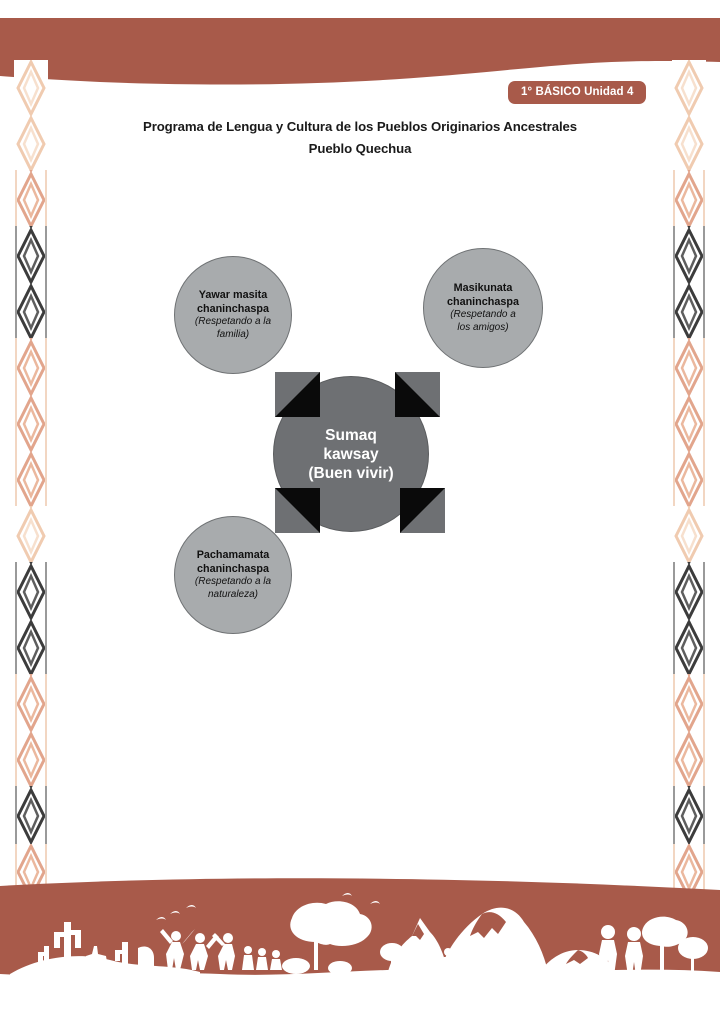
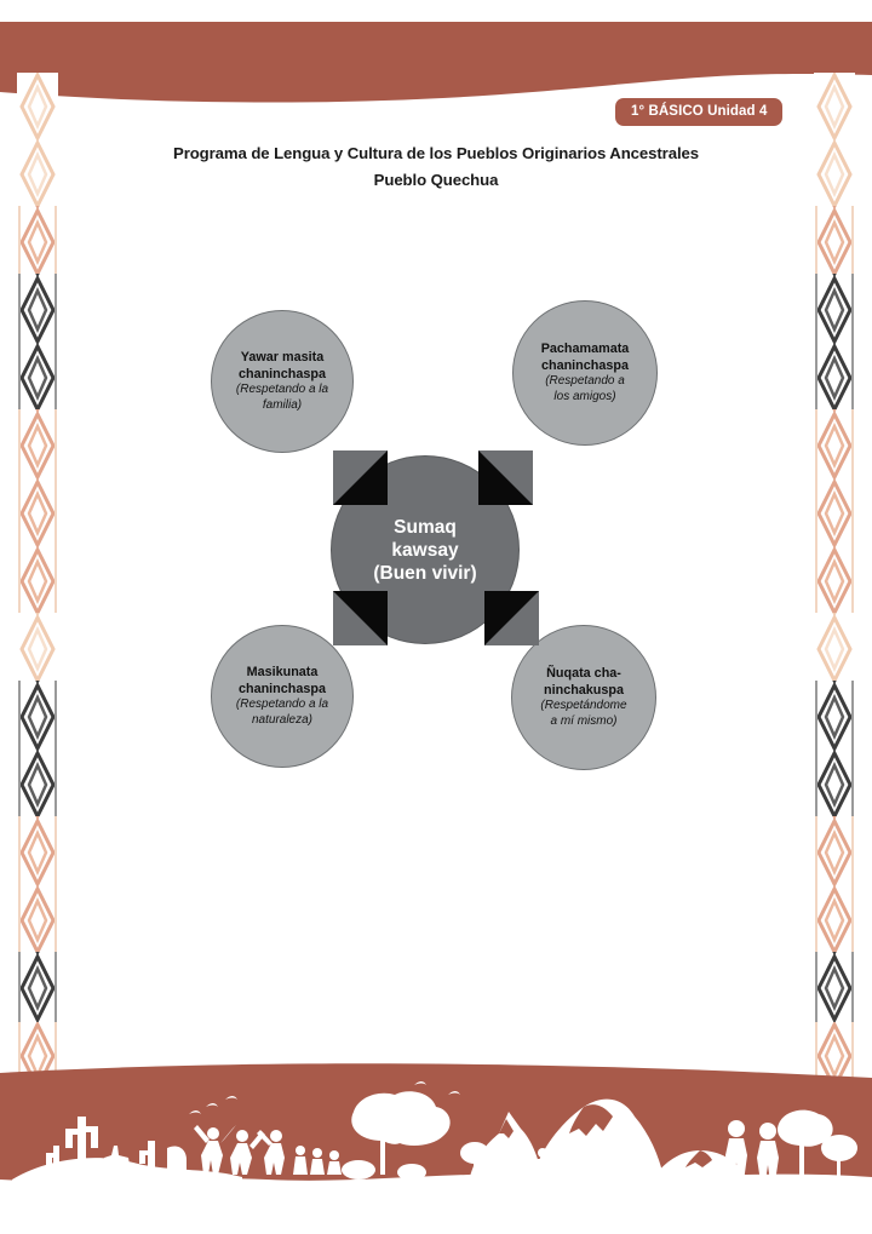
  1° BÁSICO Unidad 4
  Programa de Lengua y Cultura de los Pueblos Originarios Ancestrales
  Pueblo Quechua
  Yawar masita
  chaninchaspa
  (Respetando a la
  familia)
- Masikunata
+ Pachamamata
  chaninchaspa
  (Respetando a
  los amigos)
- Pachamamata
+ Masikunata
  chaninchaspa
  (Respetando a la
  naturaleza)
+ Ñuqata cha-
+ ninchakuspa
+ (Respetándome
+ a mí mismo)
  Sumaq
  kawsay
  (Buen vivir)
